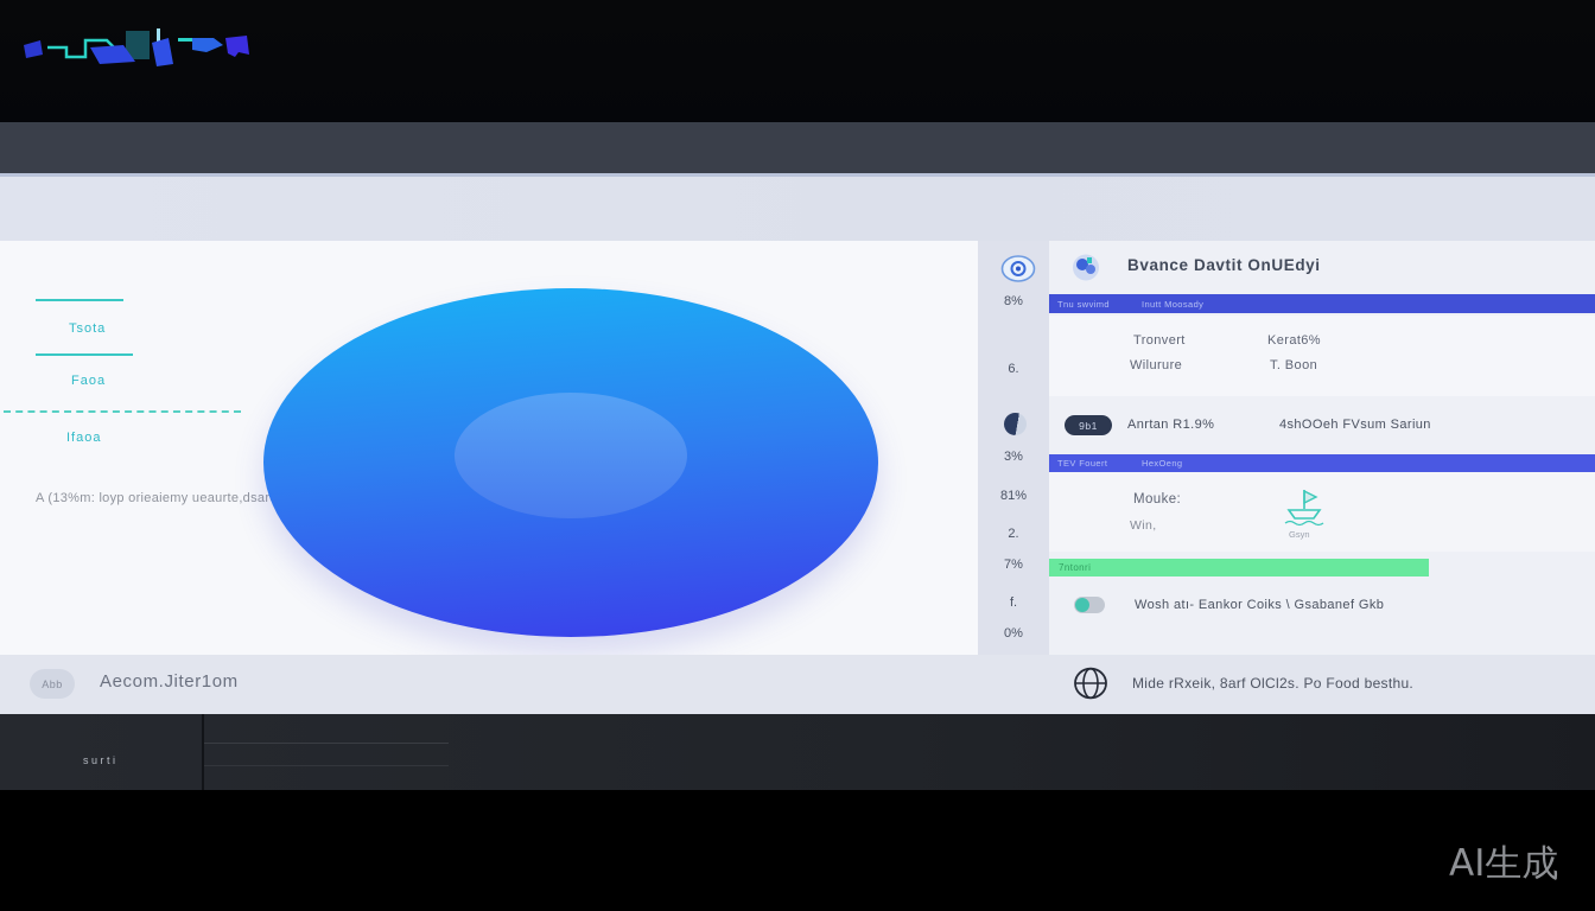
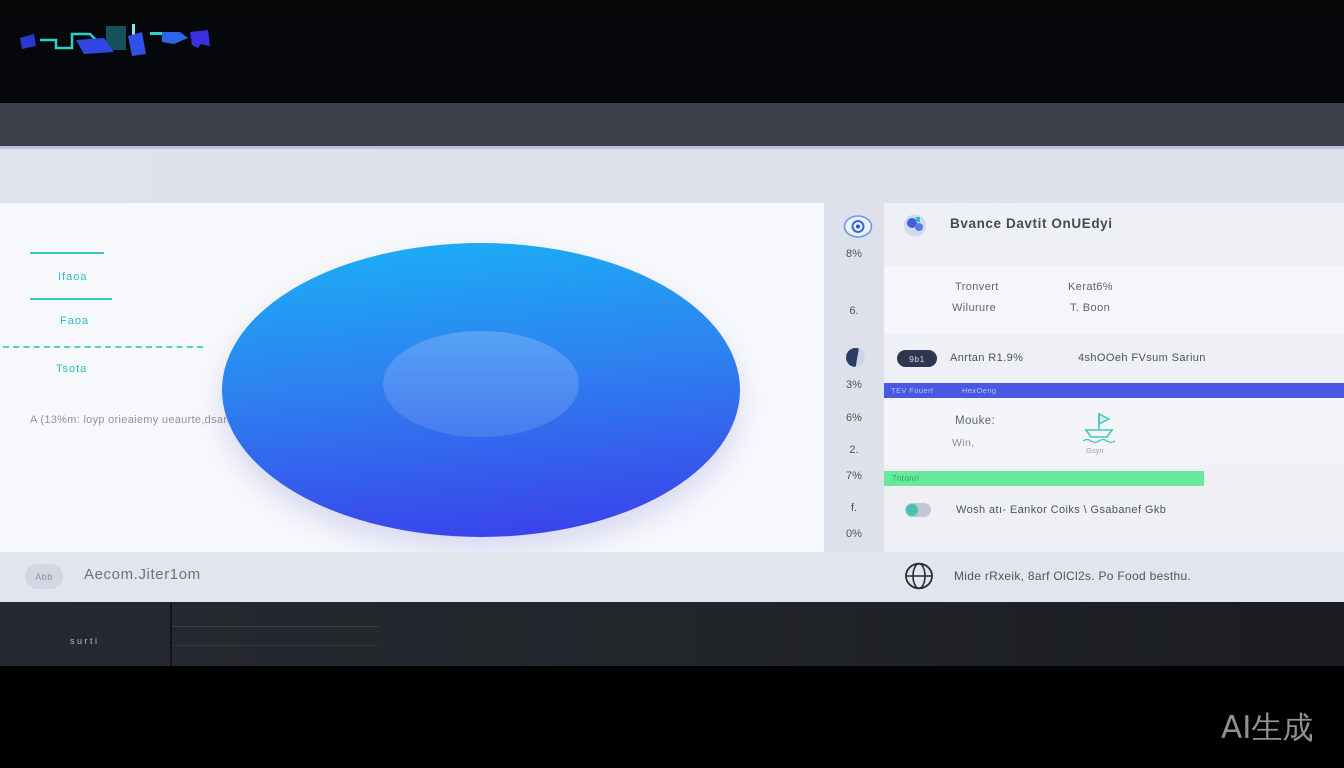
  A (13%m: loyp orieaiemy ueaurte,dsar
- Tsota
+ Ifaoa
  Faoa
- Ifaoa
+ Tsota
  8%
  6.
  3%
- 81%
+ 6%
  2.
  7%
  f.
  0%
  Bvance Davtit OnUEdyi
- Tnu swvimd
- Inutt Moosady
  Tronvert
  Kerat6%
  Wilurure
  T. Boon
  9b1
  Anrtan R1.9%
  4shOOeh FVsum Sariun
  TEV Fouert
  HexOeng
  Mouke:
  Win,
  Gsyn
  7ntonri
  Wosh atı- Eankor Coiks \ Gsabanef Gkb
  Abb
  Aecom.Jiter1om
  Mide rRxeik, 8arf OlCl2s. Po Food besthu.
  surti
  AI生成
